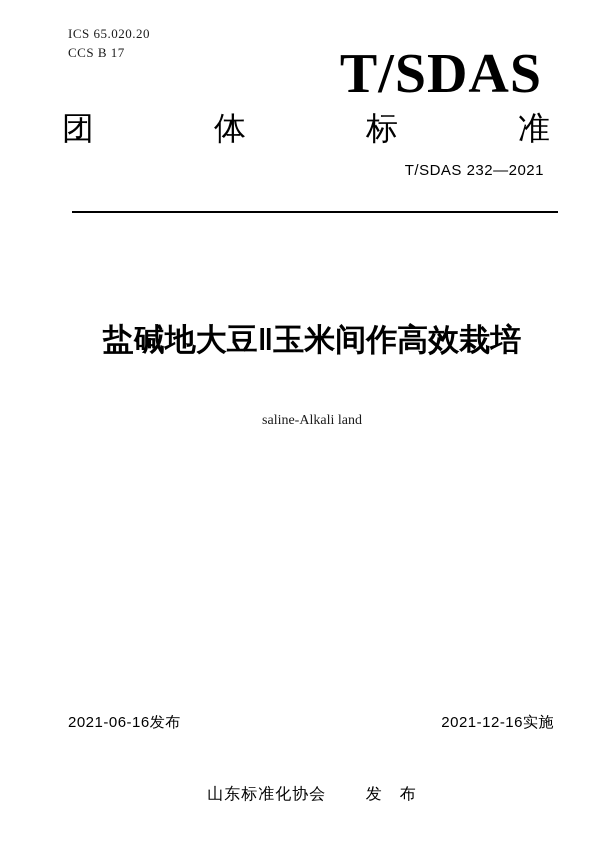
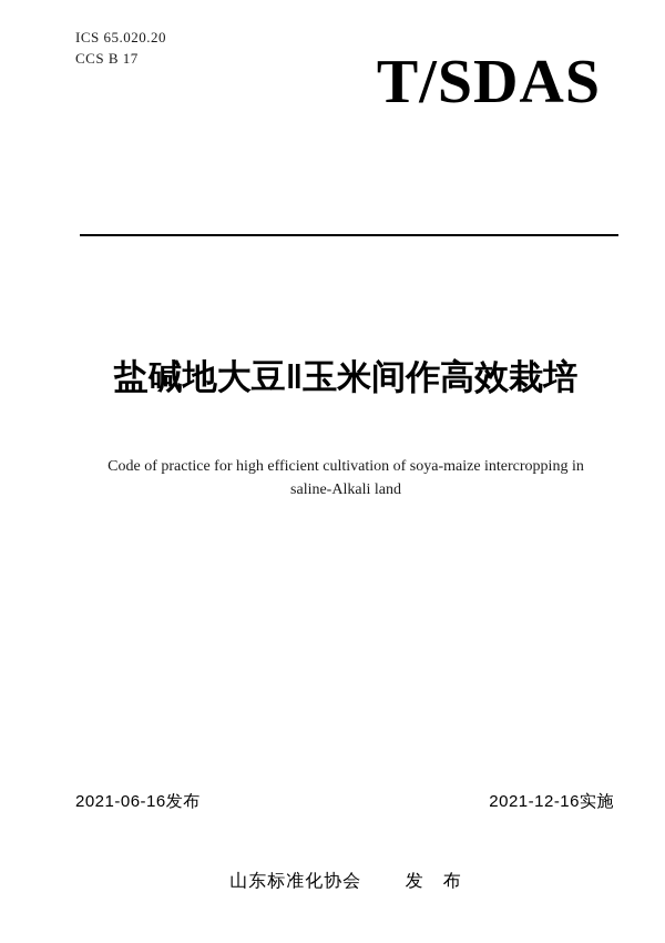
  ICS 65.020.20
  CCS B 17
  T/SDAS
- 团
- 体
- 标
- 准
- T/SDAS 232—2021
  盐碱地大豆‖玉米间作高效栽培
+ Code of practice for high efficient cultivation of soya-maize intercropping in
  saline-Alkali land
  2021-06-16发布
  2021-12-16实施
  山东标准化协会 发 布
